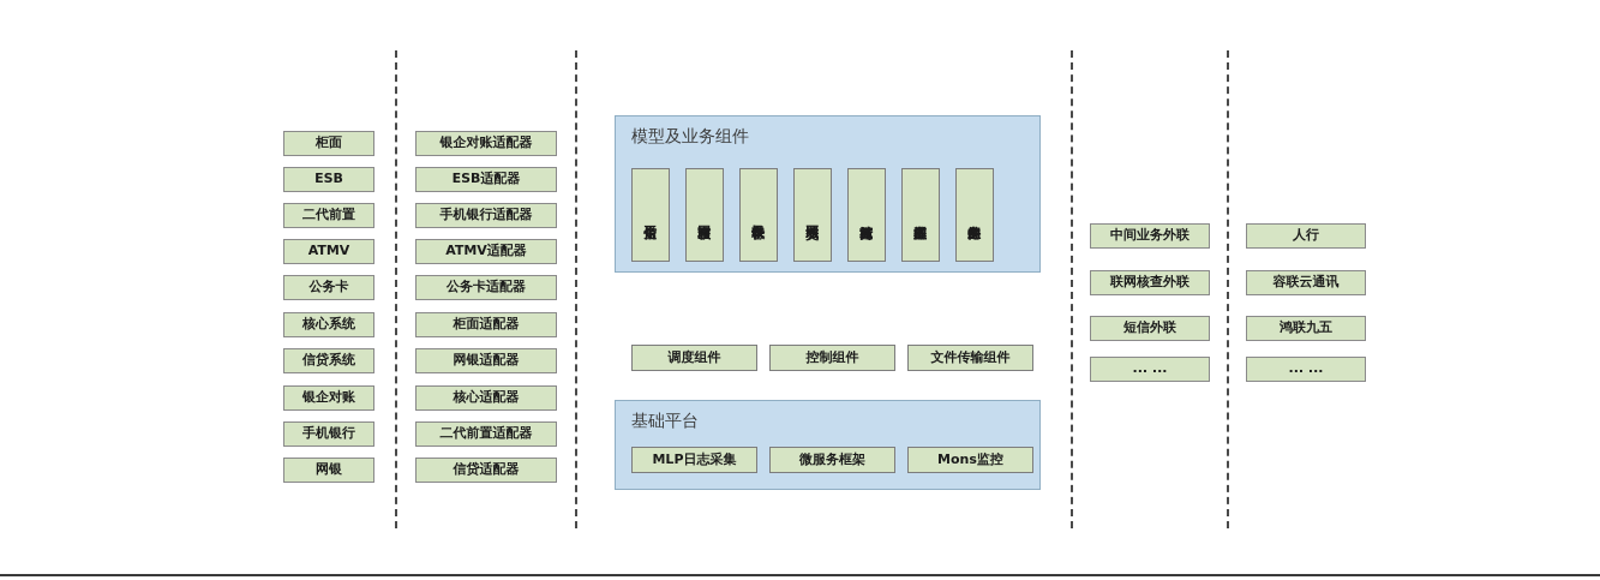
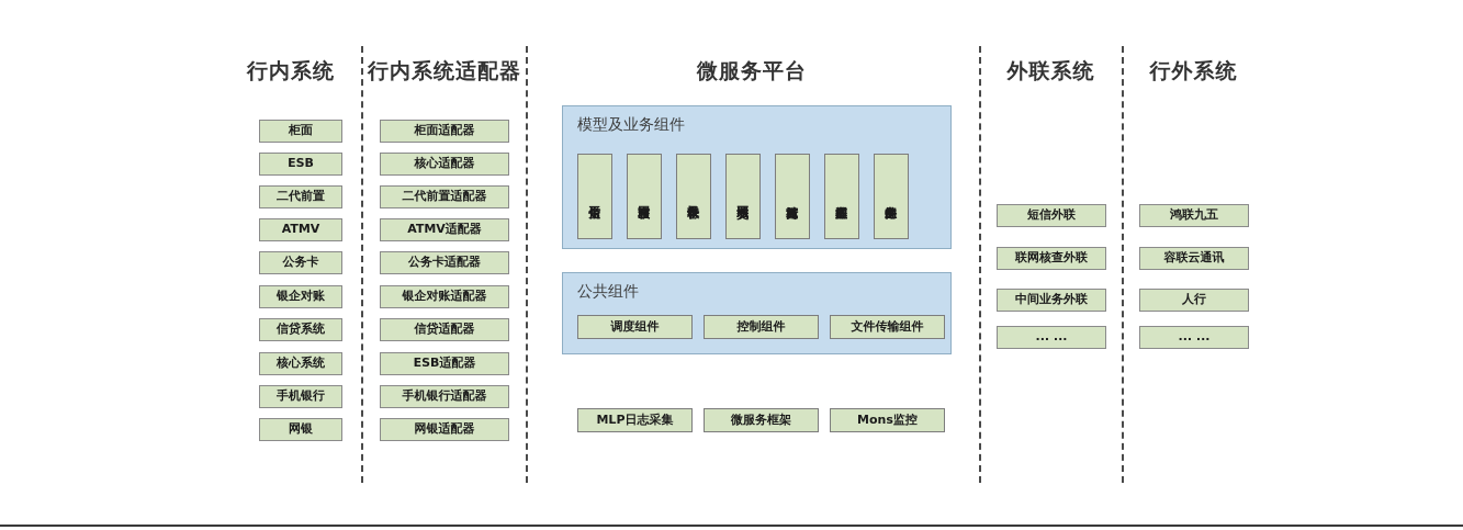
+ 行内系统
+ 行内系统适配器
+ 微服务平台
+ 外联系统
+ 行外系统
  柜面
  ESB
  二代前置
  ATMV
  公务卡
- 核心系统
+ 银企对账
  信贷系统
- 银企对账
+ 核心系统
  手机银行
  网银
- 银企对账适配器
+ 柜面适配器
- ESB适配器
+ 核心适配器
- 手机银行适配器
+ 二代前置适配器
  ATMV适配器
  公务卡适配器
- 柜面适配器
+ 银企对账适配器
- 网银适配器
+ 信贷适配器
- 核心适配器
+ ESB适配器
- 二代前置适配器
+ 手机银行适配器
- 信贷适配器
+ 网银适配器
  模型及业务组件
+ 公共组件
  调度组件
  控制组件
  文件传输组件
- 基础平台
  MLP日志采集
  微服务框架
  Mons监控
- 中间业务外联
+ 短信外联
  联网核查外联
- 短信外联
+ 中间业务外联
  ... ...
- 人行
+ 鸿联九五
  容联云通讯
- 鸿联九五
+ 人行
  ... ...
